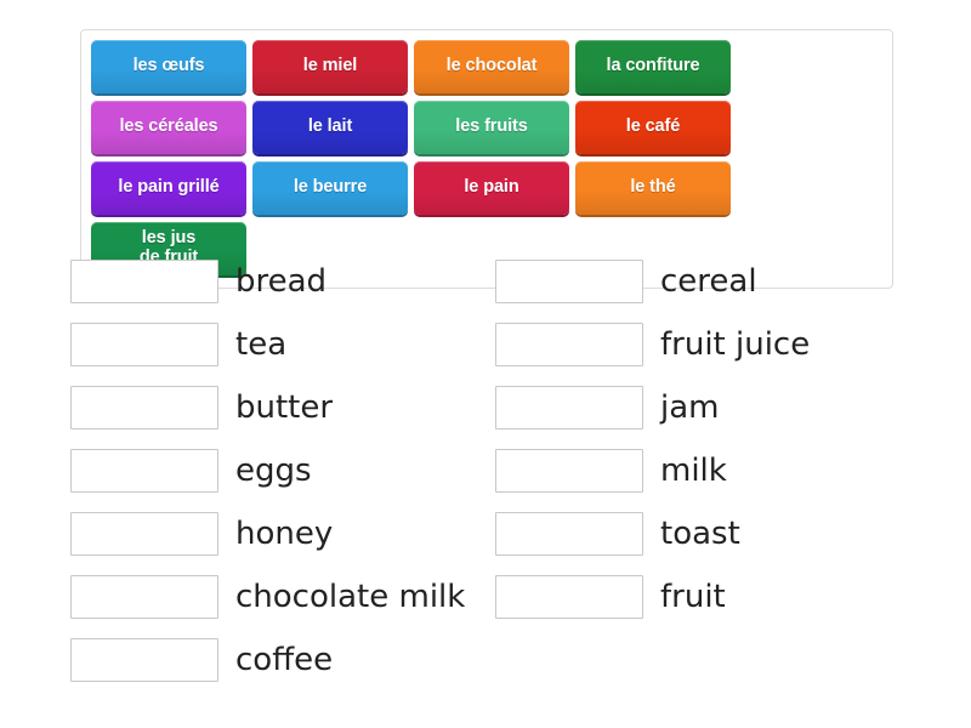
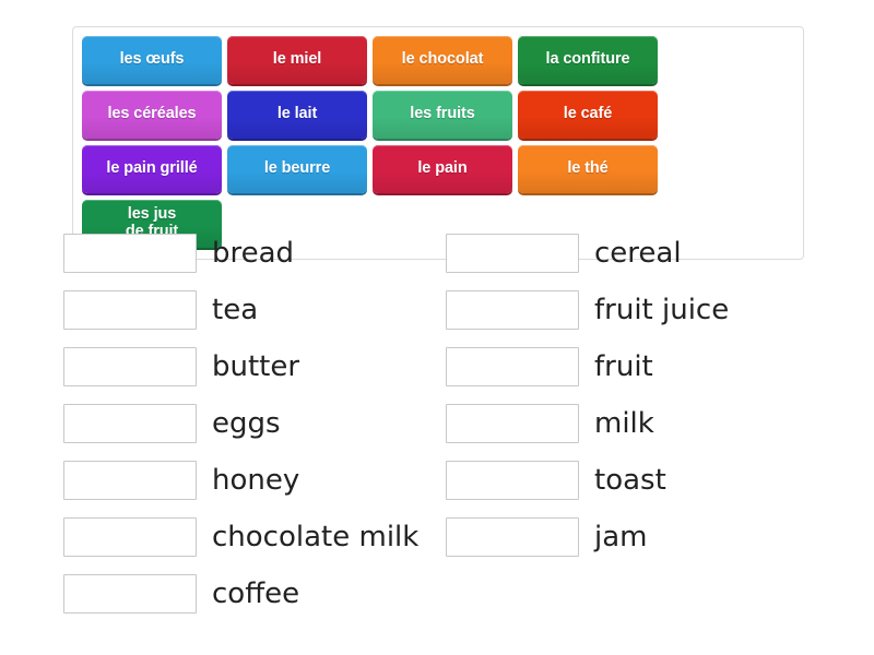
  les œufs
  le miel
  le chocolat
  la confiture
  les céréales
  le lait
  les fruits
  le café
  le pain grillé
  le beurre
  le pain
  le thé
  les jus
  de fruit
  bread
  tea
  butter
  eggs
  honey
  chocolate milk
  coffee
  cereal
  fruit juice
- jam
+ fruit
  milk
  toast
- fruit
+ jam
